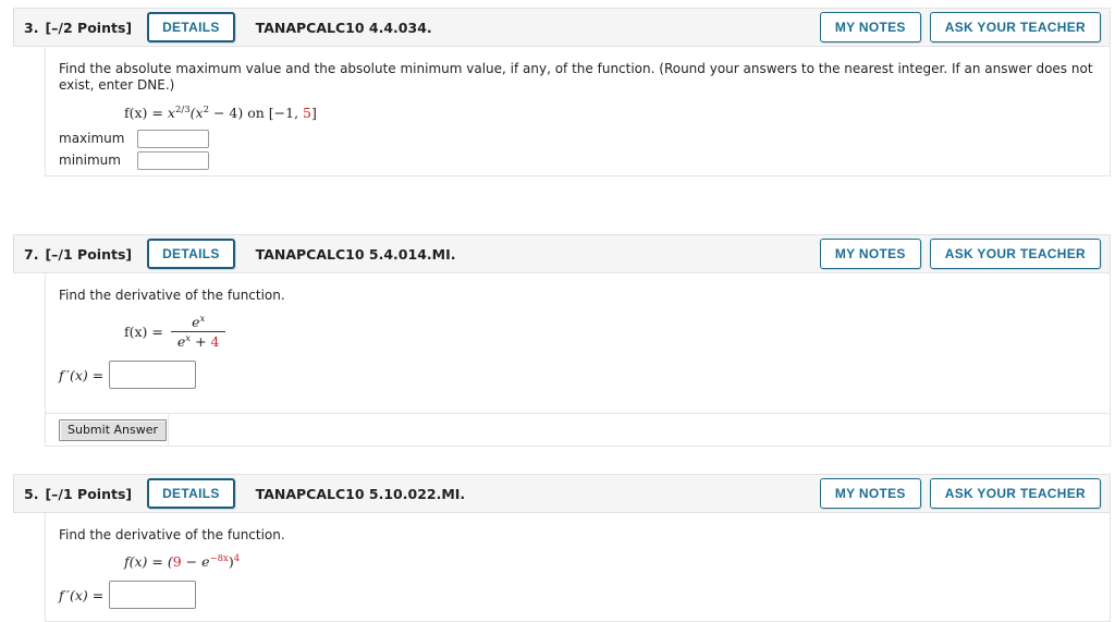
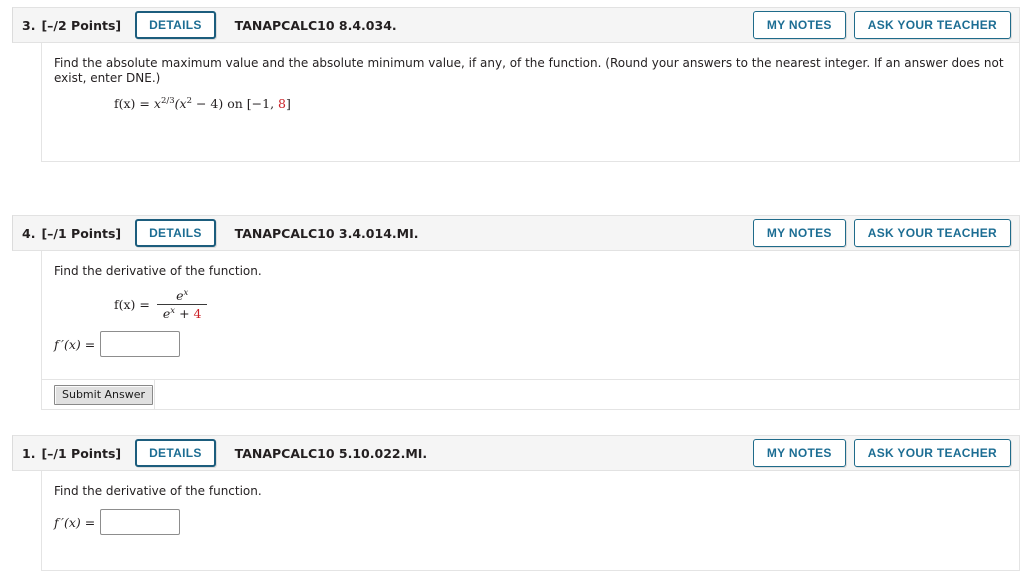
  3.
  [–/2 Points]
  DETAILS
- TANAPCALC10 4.4.034.
+ TANAPCALC10 8.4.034.
  MY NOTES
  ASK YOUR TEACHER
  Find the absolute maximum value and the absolute minimum value, if any, of the function. (Round your answers to the nearest integer. If an answer does not exist, enter DNE.)
  f(x) =
- x2/3(x2 − 4) on [−1, 5]
+ x2/3(x2 − 4) on [−1, 8]
- maximum
- minimum
- 7.
+ 4.
  [–/1 Points]
  DETAILS
- TANAPCALC10 5.4.014.MI.
+ TANAPCALC10 3.4.014.MI.
  MY NOTES
  ASK YOUR TEACHER
  Find the derivative of the function.
  f(x) =
  ex
  ex + 4
  f ′(x) =
  Submit Answer
- 5.
+ 1.
  [–/1 Points]
  DETAILS
  TANAPCALC10 5.10.022.MI.
  MY NOTES
  ASK YOUR TEACHER
  Find the derivative of the function.
- f(x) = (9 − e−8x)4
  f ′(x) =
